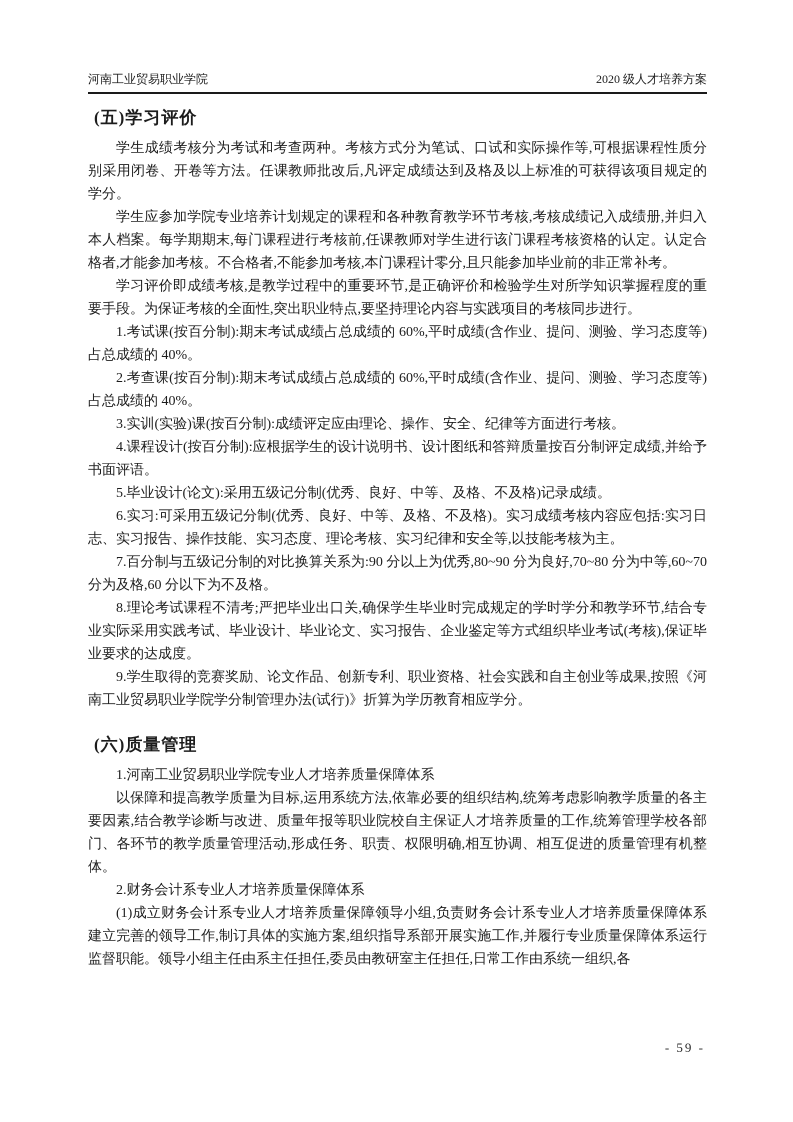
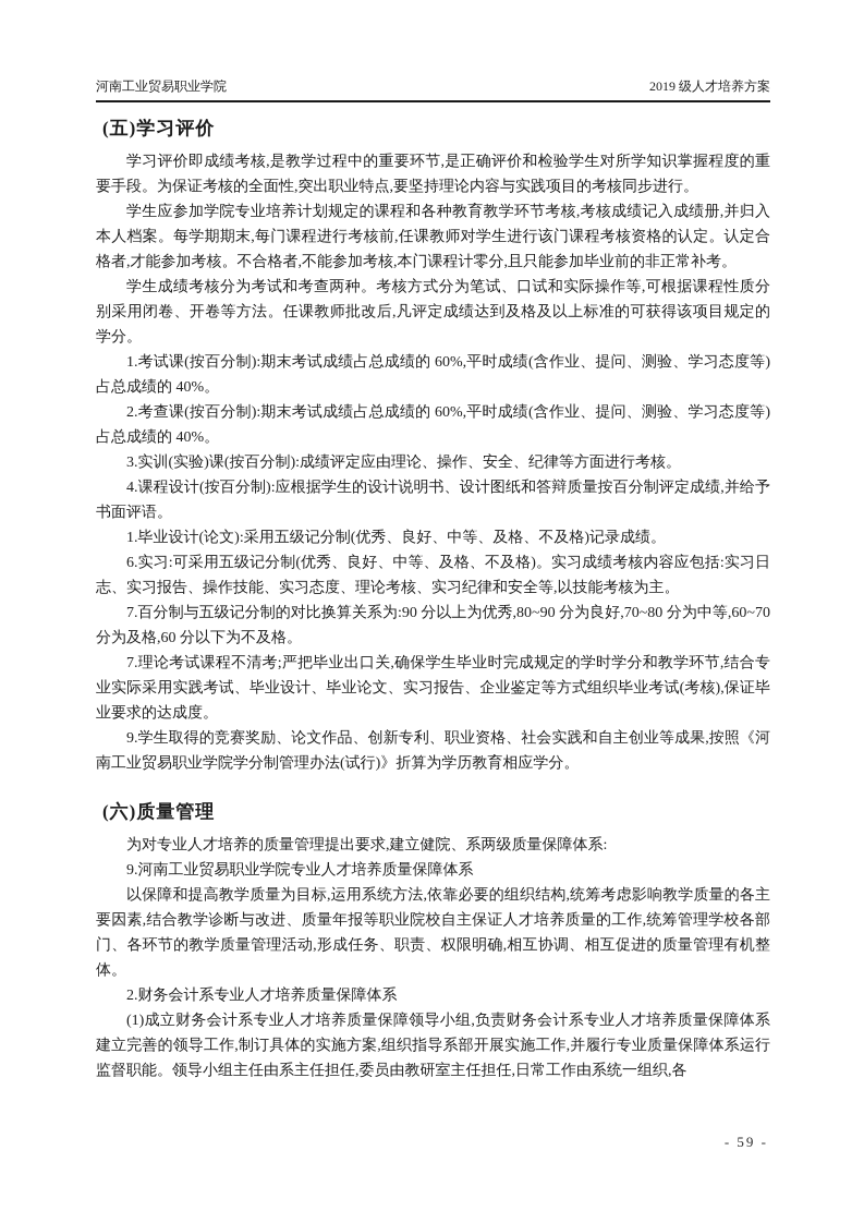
  河南工业贸易职业学院
- 2020 级人才培养方案
+ 2019 级人才培养方案
  (五)学习评价
- 学生成绩考核分为考试和考查两种。考核方式分为笔试、口试和实际操作等,可根据课程性质分别采用闭卷、开卷等方法。任课教师批改后,凡评定成绩达到及格及以上标准的可获得该项目规定的学分。
+ 学习评价即成绩考核,是教学过程中的重要环节,是正确评价和检验学生对所学知识掌握程度的重要手段。为保证考核的全面性,突出职业特点,要坚持理论内容与实践项目的考核同步进行。
  学生应参加学院专业培养计划规定的课程和各种教育教学环节考核,考核成绩记入成绩册,并归入本人档案。每学期期末,每门课程进行考核前,任课教师对学生进行该门课程考核资格的认定。认定合格者,才能参加考核。不合格者,不能参加考核,本门课程计零分,且只能参加毕业前的非正常补考。
- 学习评价即成绩考核,是教学过程中的重要环节,是正确评价和检验学生对所学知识掌握程度的重要手段。为保证考核的全面性,突出职业特点,要坚持理论内容与实践项目的考核同步进行。
+ 学生成绩考核分为考试和考查两种。考核方式分为笔试、口试和实际操作等,可根据课程性质分别采用闭卷、开卷等方法。任课教师批改后,凡评定成绩达到及格及以上标准的可获得该项目规定的学分。
  1.考试课(按百分制):期末考试成绩占总成绩的 60%,平时成绩(含作业、提问、测验、学习态度等)占总成绩的 40%。
  2.考查课(按百分制):期末考试成绩占总成绩的 60%,平时成绩(含作业、提问、测验、学习态度等)占总成绩的 40%。
  3.实训(实验)课(按百分制):成绩评定应由理论、操作、安全、纪律等方面进行考核。
  4.课程设计(按百分制):应根据学生的设计说明书、设计图纸和答辩质量按百分制评定成绩,并给予书面评语。
- 5.毕业设计(论文):采用五级记分制(优秀、良好、中等、及格、不及格)记录成绩。
+ 1.毕业设计(论文):采用五级记分制(优秀、良好、中等、及格、不及格)记录成绩。
  6.实习:可采用五级记分制(优秀、良好、中等、及格、不及格)。实习成绩考核内容应包括:实习日志、实习报告、操作技能、实习态度、理论考核、实习纪律和安全等,以技能考核为主。
  7.百分制与五级记分制的对比换算关系为:90 分以上为优秀,80~90 分为良好,70~80 分为中等,60~70 分为及格,60 分以下为不及格。
- 8.理论考试课程不清考;严把毕业出口关,确保学生毕业时完成规定的学时学分和教学环节,结合专业实际采用实践考试、毕业设计、毕业论文、实习报告、企业鉴定等方式组织毕业考试(考核),保证毕业要求的达成度。
+ 7.理论考试课程不清考;严把毕业出口关,确保学生毕业时完成规定的学时学分和教学环节,结合专业实际采用实践考试、毕业设计、毕业论文、实习报告、企业鉴定等方式组织毕业考试(考核),保证毕业要求的达成度。
  9.学生取得的竞赛奖励、论文作品、创新专利、职业资格、社会实践和自主创业等成果,按照《河南工业贸易职业学院学分制管理办法(试行)》折算为学历教育相应学分。
  (六)质量管理
+ 为对专业人才培养的质量管理提出要求,建立健院、系两级质量保障体系:
- 1.河南工业贸易职业学院专业人才培养质量保障体系
+ 9.河南工业贸易职业学院专业人才培养质量保障体系
  以保障和提高教学质量为目标,运用系统方法,依靠必要的组织结构,统筹考虑影响教学质量的各主要因素,结合教学诊断与改进、质量年报等职业院校自主保证人才培养质量的工作,统筹管理学校各部门、各环节的教学质量管理活动,形成任务、职责、权限明确,相互协调、相互促进的质量管理有机整体。
  2.财务会计系专业人才培养质量保障体系
  (1)成立财务会计系专业人才培养质量保障领导小组,负责财务会计系专业人才培养质量保障体系建立完善的领导工作,制订具体的实施方案,组织指导系部开展实施工作,并履行专业质量保障体系运行监督职能。领导小组主任由系主任担任,委员由教研室主任担任,日常工作由系统一组织,各
  - 59 -
